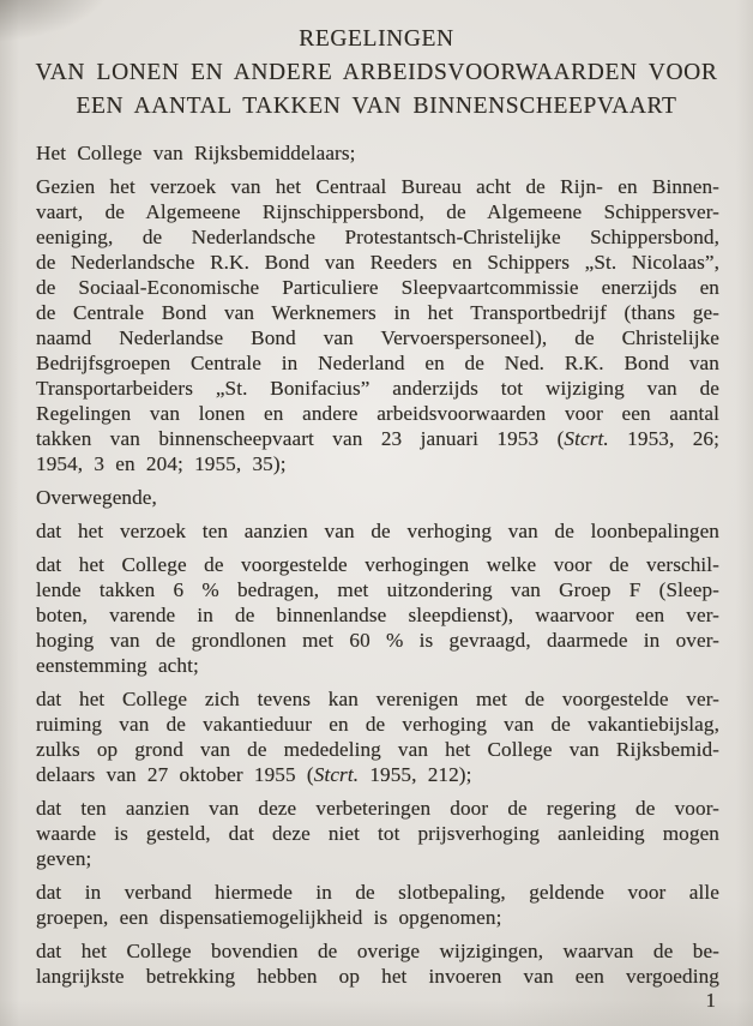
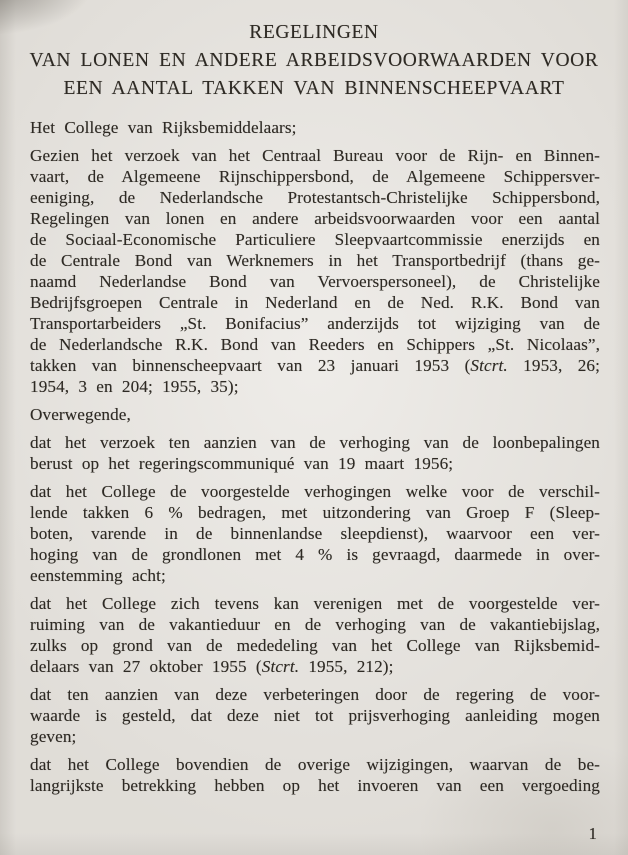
  REGELINGEN
  VAN LONEN EN ANDERE ARBEIDSVOORWAARDEN VOOR
  EEN AANTAL TAKKEN VAN BINNENSCHEEPVAART
  Het College van Rijksbemiddelaars;
- Gezien het verzoek van het Centraal Bureau acht de Rijn- en Binnen-
+ Gezien het verzoek van het Centraal Bureau voor de Rijn- en Binnen-
  vaart, de Algemeene Rijnschippersbond, de Algemeene Schippersver-
  eeniging, de Nederlandsche Protestantsch-Christelijke Schippersbond,
- de Nederlandsche R.K. Bond van Reeders en Schippers „St. Nicolaas”,
+ Regelingen van lonen en andere arbeidsvoorwaarden voor een aantal
  de Sociaal-Economische Particuliere Sleepvaartcommissie enerzijds en
  de Centrale Bond van Werknemers in het Transportbedrijf (thans ge-
  naamd Nederlandse Bond van Vervoerspersoneel), de Christelijke
  Bedrijfsgroepen Centrale in Nederland en de Ned. R.K. Bond van
  Transportarbeiders „St. Bonifacius” anderzijds tot wijziging van de
- Regelingen van lonen en andere arbeidsvoorwaarden voor een aantal
+ de Nederlandsche R.K. Bond van Reeders en Schippers „St. Nicolaas”,
  takken van binnenscheepvaart van 23 januari 1953 (Stcrt. 1953, 26;
  1954, 3 en 204; 1955, 35);
  Overwegende,
  dat het verzoek ten aanzien van de verhoging van de loonbepalingen
+ berust op het regeringscommuniqué van 19 maart 1956;
  dat het College de voorgestelde verhogingen welke voor de verschil-
  lende takken 6 % bedragen, met uitzondering van Groep F (Sleep-
  boten, varende in de binnenlandse sleepdienst), waarvoor een ver-
- hoging van de grondlonen met 60 % is gevraagd, daarmede in over-
+ hoging van de grondlonen met 4 % is gevraagd, daarmede in over-
  eenstemming acht;
  dat het College zich tevens kan verenigen met de voorgestelde ver-
  ruiming van de vakantieduur en de verhoging van de vakantiebijslag,
  zulks op grond van de mededeling van het College van Rijksbemid-
  delaars van 27 oktober 1955 (Stcrt. 1955, 212);
  dat ten aanzien van deze verbeteringen door de regering de voor-
  waarde is gesteld, dat deze niet tot prijsverhoging aanleiding mogen
  geven;
- dat in verband hiermede in de slotbepaling, geldende voor alle
- groepen, een dispensatiemogelijkheid is opgenomen;
  dat het College bovendien de overige wijzigingen, waarvan de be-
  langrijkste betrekking hebben op het invoeren van een vergoeding
  1
